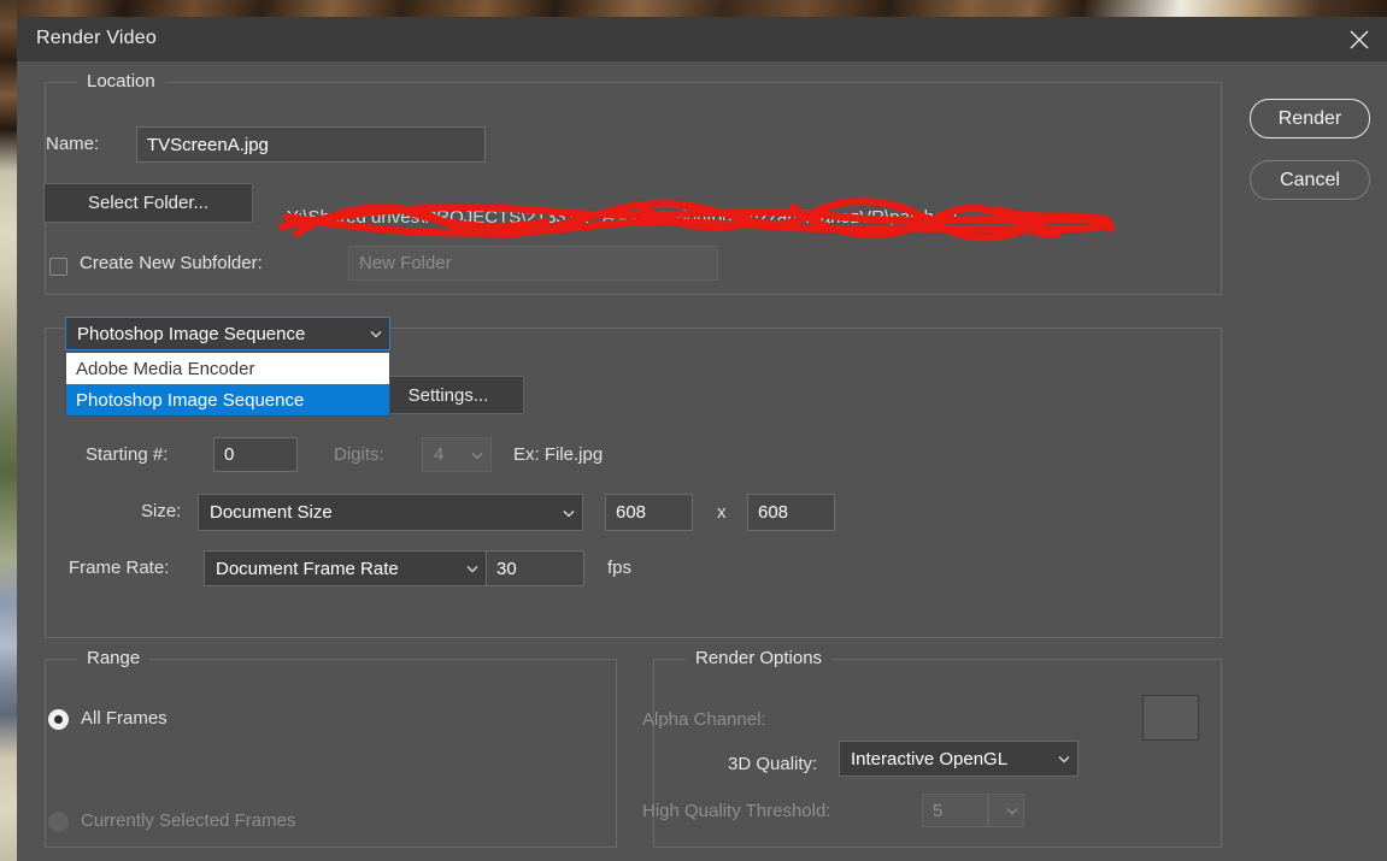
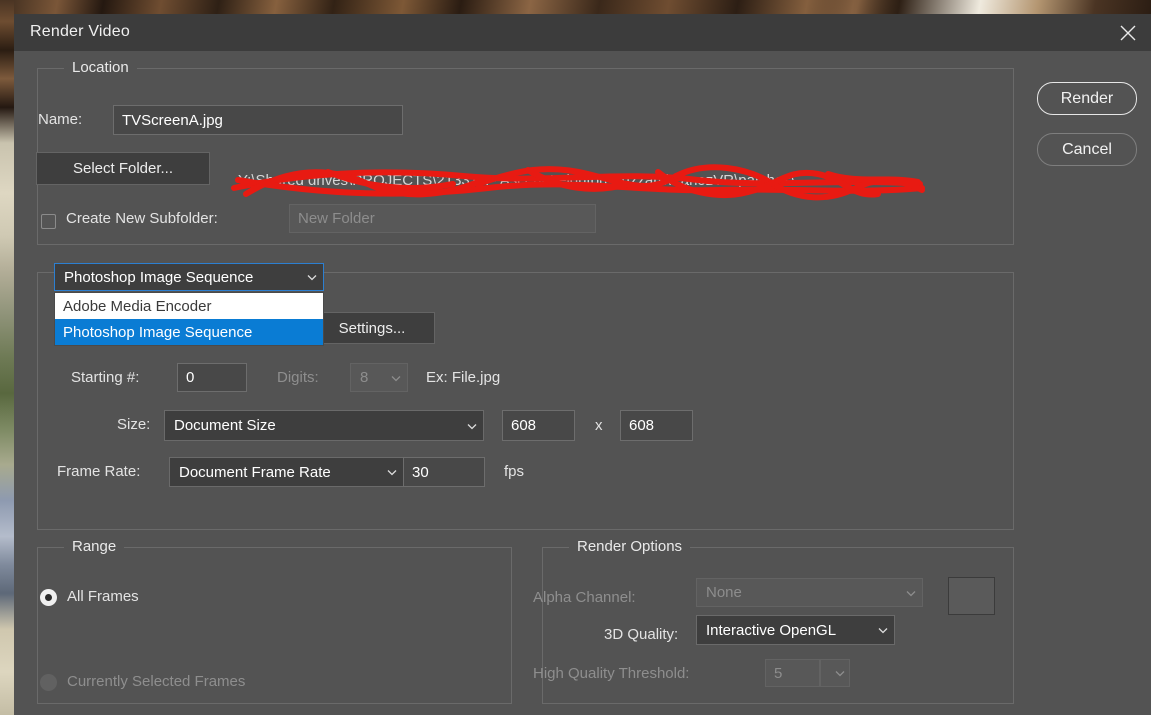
  Render Video
  Render
  Cancel
  Location
  Name:
  TVScreenA.jpg
  Select Folder...
  Create New Subfolder:
  New Folder
  Settings...
  Photoshop Image Sequence
  Adobe Media Encoder
  Photoshop Image Sequence
  Starting #:
  0
  Digits:
- 4
+ 8
  Ex: File.jpg
  Size:
  Document Size
  608
  x
  608
  Frame Rate:
  Document Frame Rate
  30
  fps
  Range
  All Frames
  Currently Selected Frames
  Render Options
  Alpha Channel:
+ None
  3D Quality:
  Interactive OpenGL
  High Quality Threshold:
  5
